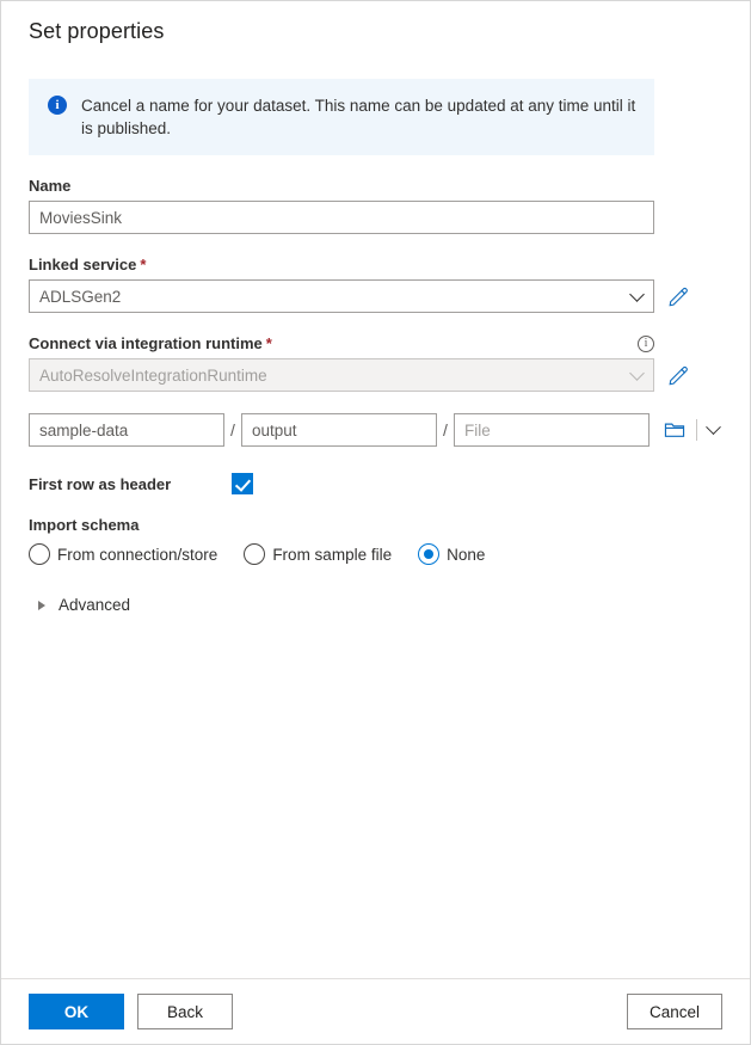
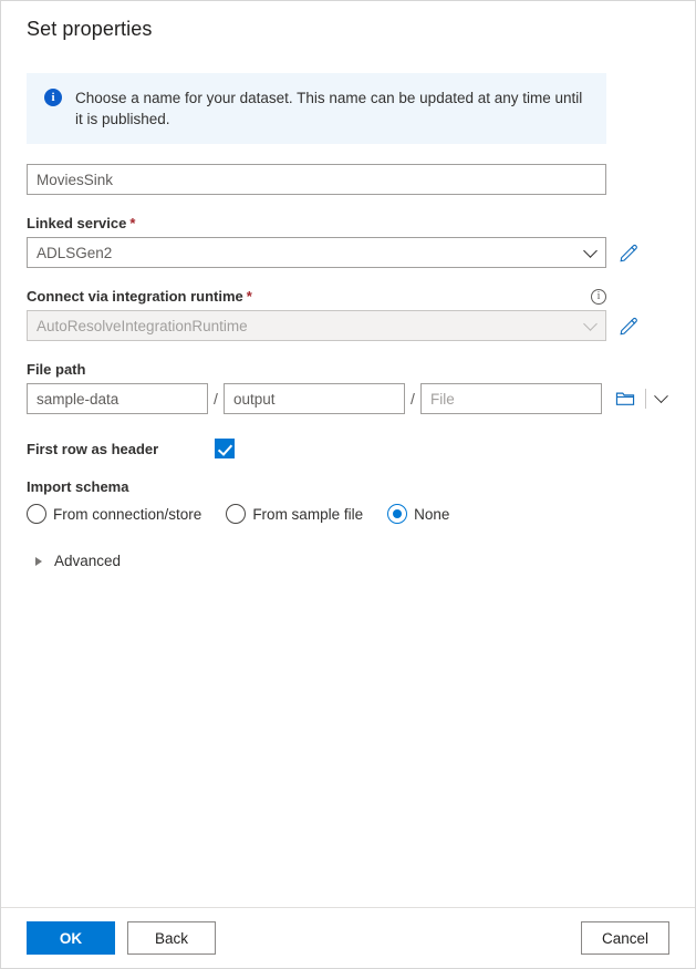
  Set properties
  i
- Cancel a name for your dataset. This name can be updated at any time until it is published.
+ Choose a name for your dataset. This name can be updated at any time until it is published.
- Name
  MoviesSink
  Linked service
  *
  ADLSGen2
  Connect via integration runtime
  *
  i
  AutoResolveIntegrationRuntime
+ File path
  sample-data
  /
  output
  /
  File
  First row as header
  Import schema
  From connection/store
  From sample file
  None
  Advanced
  OK
  Back
  Cancel
